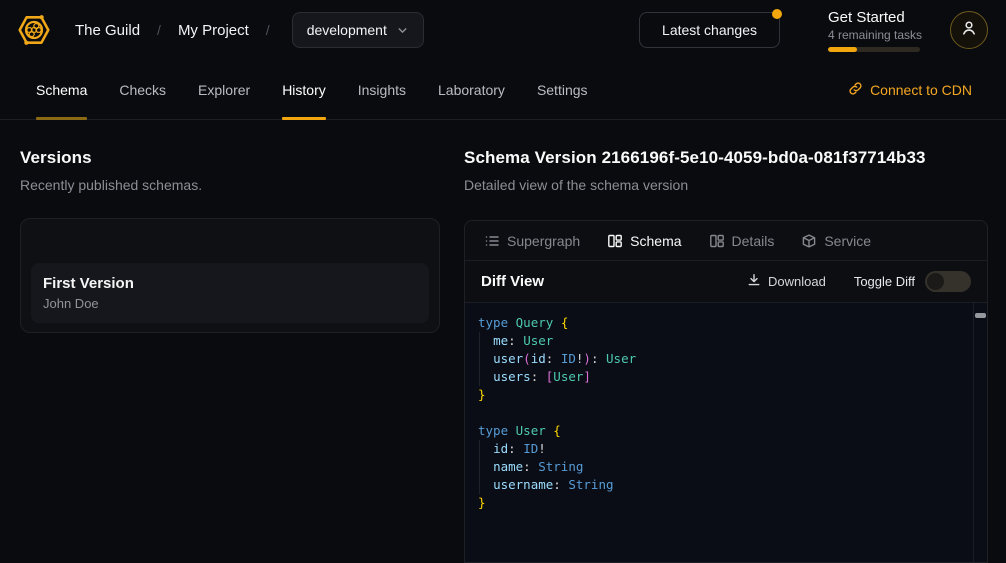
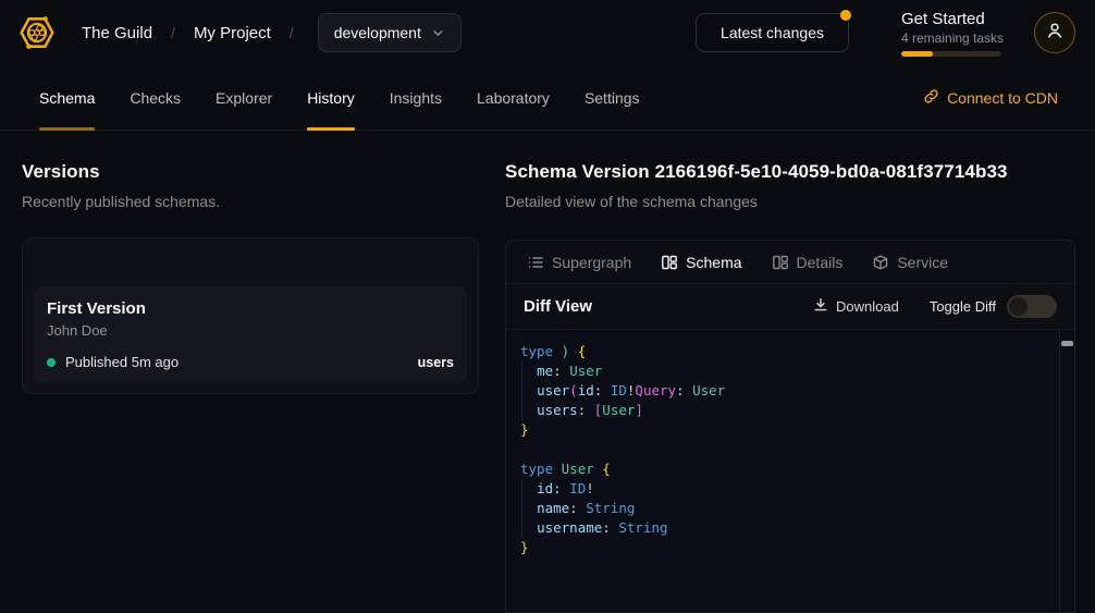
  The Guild
  /
  My Project
  /
  development
  Latest changes
  Get Started
  4 remaining tasks
  Schema
  Checks
  Explorer
  History
  Insights
  Laboratory
  Settings
  Connect to CDN
  Versions
  Recently published schemas.
  First Version
  John Doe
+ Published 5m ago
+ users
  Schema Version 2166196f-5e10-4059-bd0a-081f37714b33
- Detailed view of the schema version
+ Detailed view of the schema changes
  Supergraph
  Schema
  Details
  Service
  Diff View
  Download
  Toggle Diff
- type Query {
+ type ) {
  me: User
- user(id: ID!): User
+ user(id: ID!Query: User
  users: [User]
  }
  type User {
  id: ID!
  name: String
  username: String
  }
